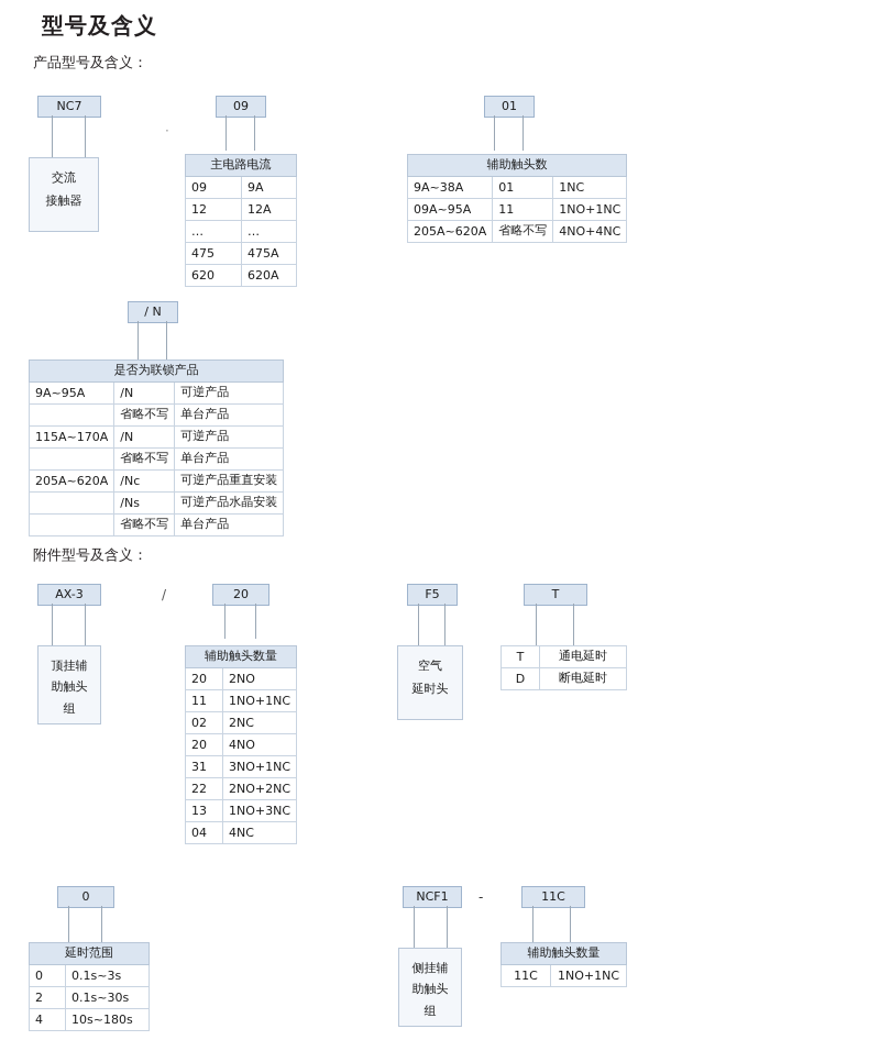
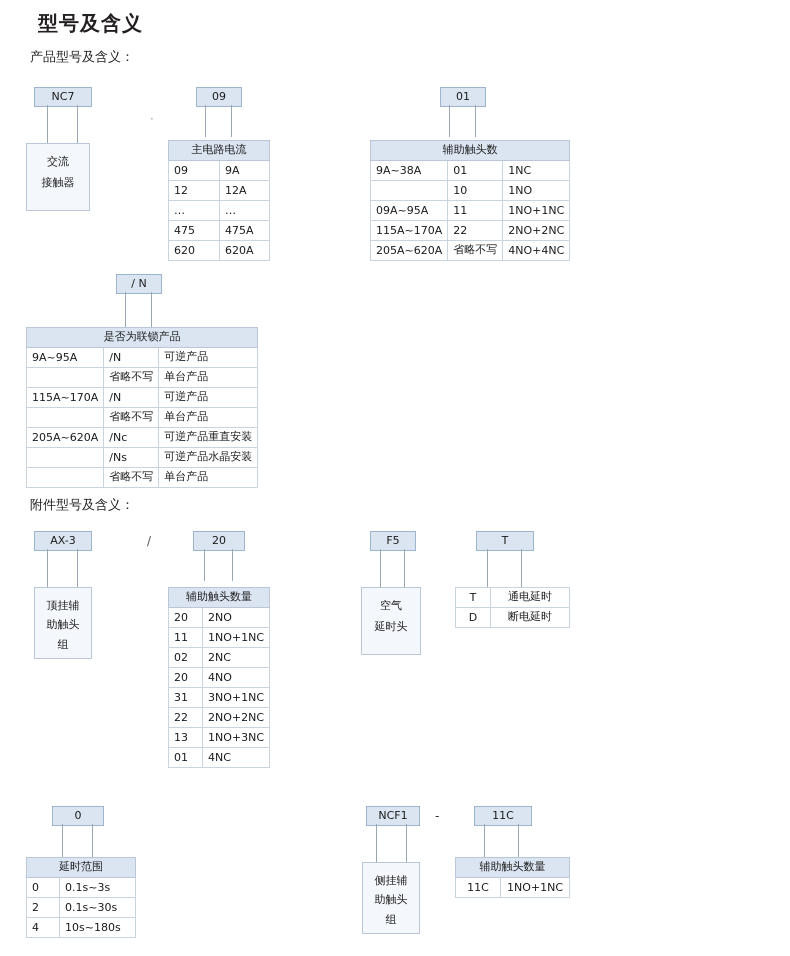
  型号及含义
  产品型号及含义：
  NC7
  09
  01
  ·
  交流
  接触器
  主电路电流
  09	9A
  12	12A
  …	…
  475	475A
  620	620A
  辅助触头数
  9A~38A	01	1NC
+ 	10	1NO
  09A~95A	11	1NO+1NC
+ 115A~170A	22	2NO+2NC
  205A~620A	省略不写	4NO+4NC
  / N
  是否为联锁产品
  9A~95A	/N	可逆产品
  	省略不写	单台产品
  115A~170A	/N	可逆产品
  	省略不写	单台产品
  205A~620A	/Nc	可逆产品重直安装
  	/Ns	可逆产品水晶安装
  	省略不写	单台产品
  附件型号及含义：
  AX-3
  /
  20
  F5
  T
  顶挂辅
  助触头
  组
  辅助触头数量
  20	2NO
  11	1NO+1NC
  02	2NC
  20	4NO
  31	3NO+1NC
  22	2NO+2NC
  13	1NO+3NC
- 04	4NC
+ 01	4NC
  空气
  延时头
  T	通电延时
  D	断电延时
  0
  NCF1
  -
  11C
  延时范围
  0	0.1s~3s
  2	0.1s~30s
  4	10s~180s
  侧挂辅
  助触头
  组
  辅助触头数量
  11C	1NO+1NC
